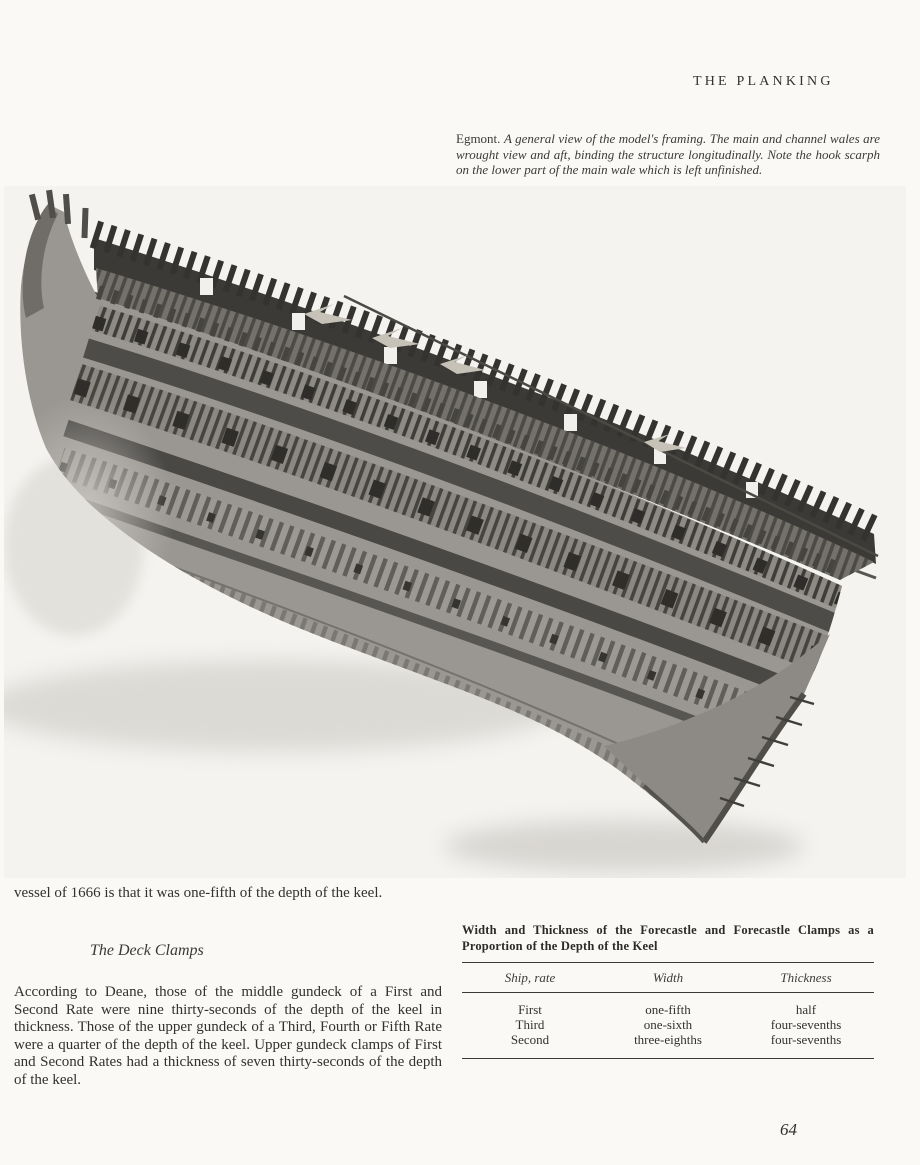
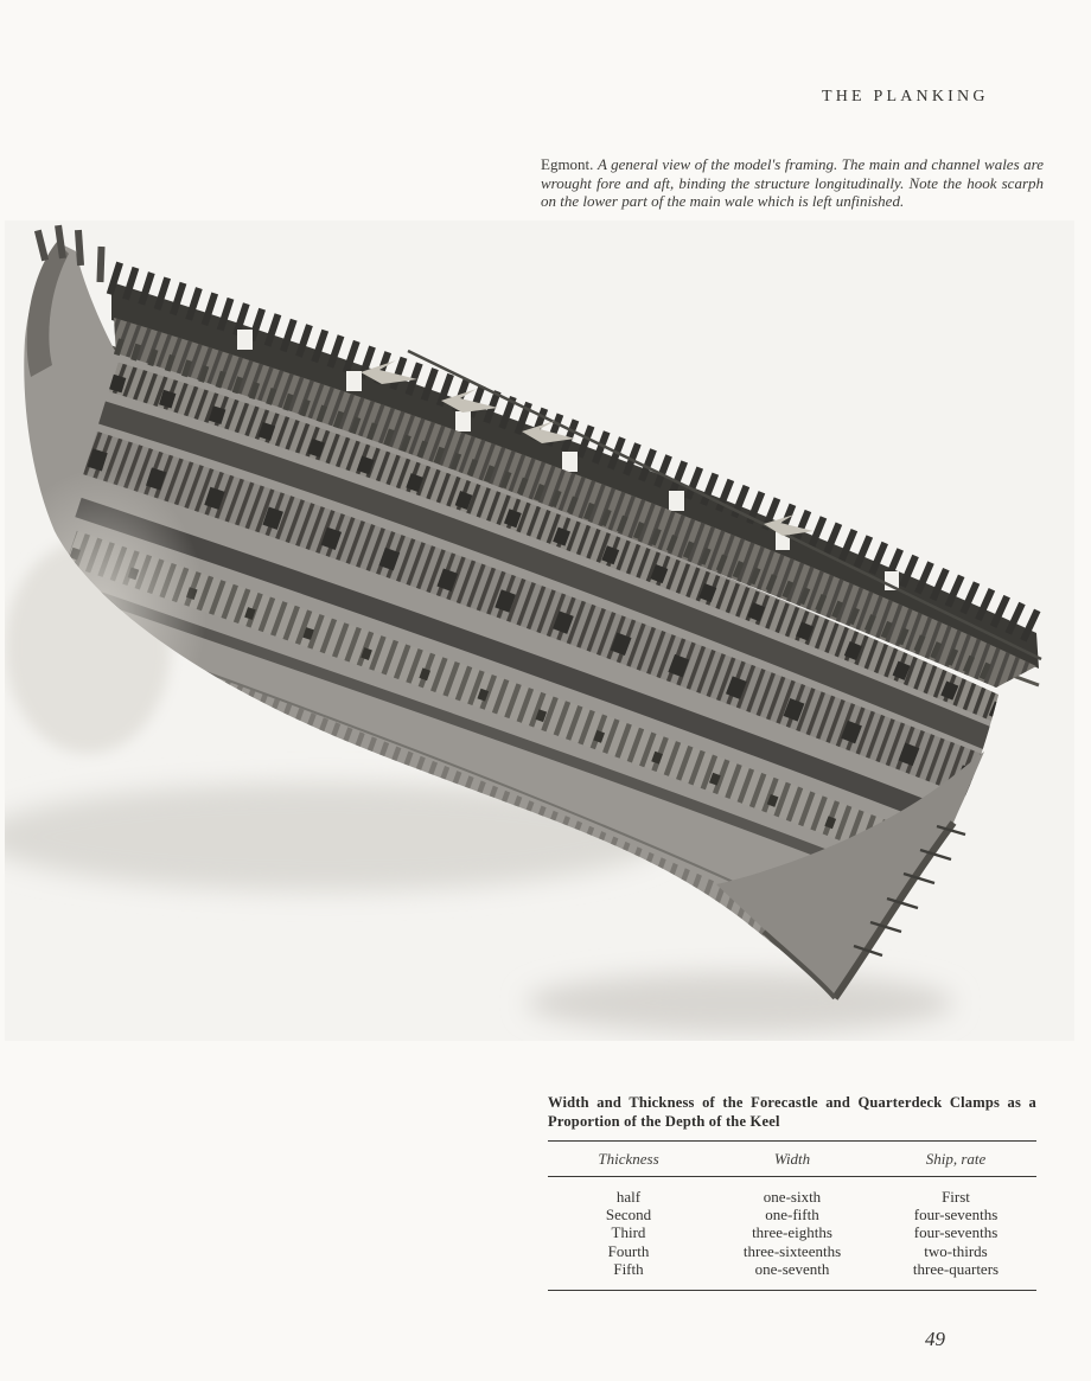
  THE PLANKING
- Egmont. A general view of the model's framing. The main and channel wales are wrought view and aft, binding the structure longitudinally. Note the hook scarph on the lower part of the main wale which is left unfinished.
+ Egmont. A general view of the model's framing. The main and channel wales are wrought fore and aft, binding the structure longitudinally. Note the hook scarph on the lower part of the main wale which is left unfinished.
- vessel of 1666 is that it was one-fifth of the depth of the keel.
- The Deck Clamps
- According to Deane, those of the middle gundeck of a First and Second Rate were nine thirty-seconds of the depth of the keel in thickness. Those of the upper gundeck of a Third, Fourth or Fifth Rate were a quarter of the depth of the keel. Upper gundeck clamps of First and Second Rates had a thickness of seven thirty-seconds of the depth of the keel.
- Width and Thickness of the Forecastle and Forecastle Clamps as a Proportion of the Depth of the Keel
+ Width and Thickness of the Forecastle and Quarterdeck Clamps as a Proportion of the Depth of the Keel
- Ship, rate
+ Thickness
  Width
- Thickness
+ Ship, rate
- First
+ half
- one-fifth
+ one-sixth
- half
+ First
- Third
+ Second
- one-sixth
+ one-fifth
  four-sevenths
- Second
+ Third
  three-eighths
  four-sevenths
+ Fourth
+ three-sixteenths
+ two-thirds
+ Fifth
+ one-seventh
+ three-quarters
- 64
+ 49
